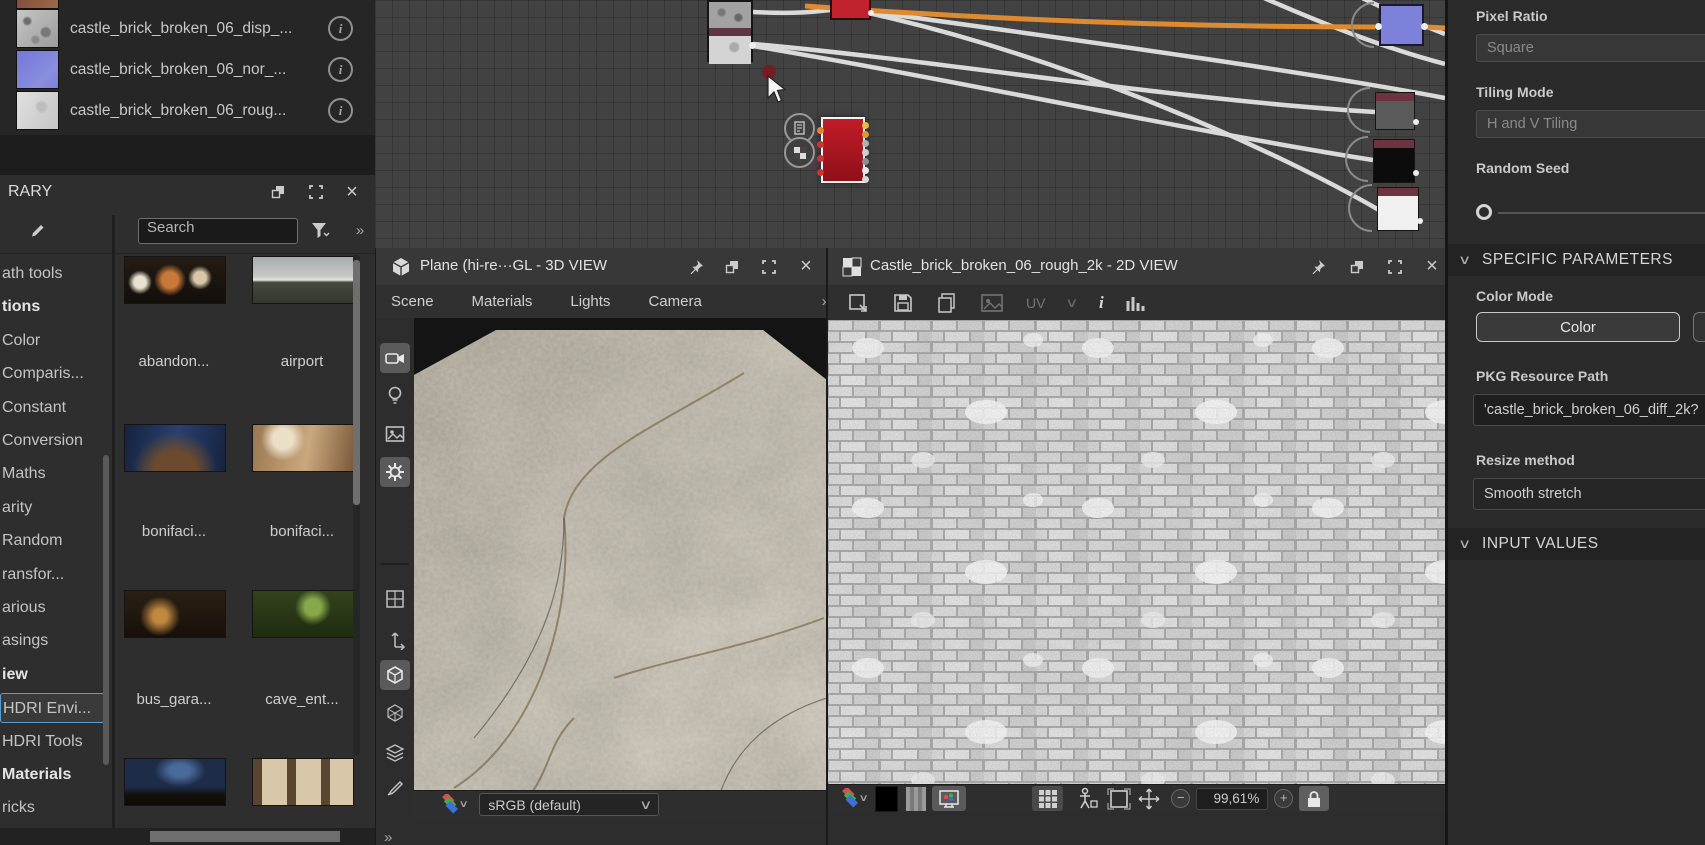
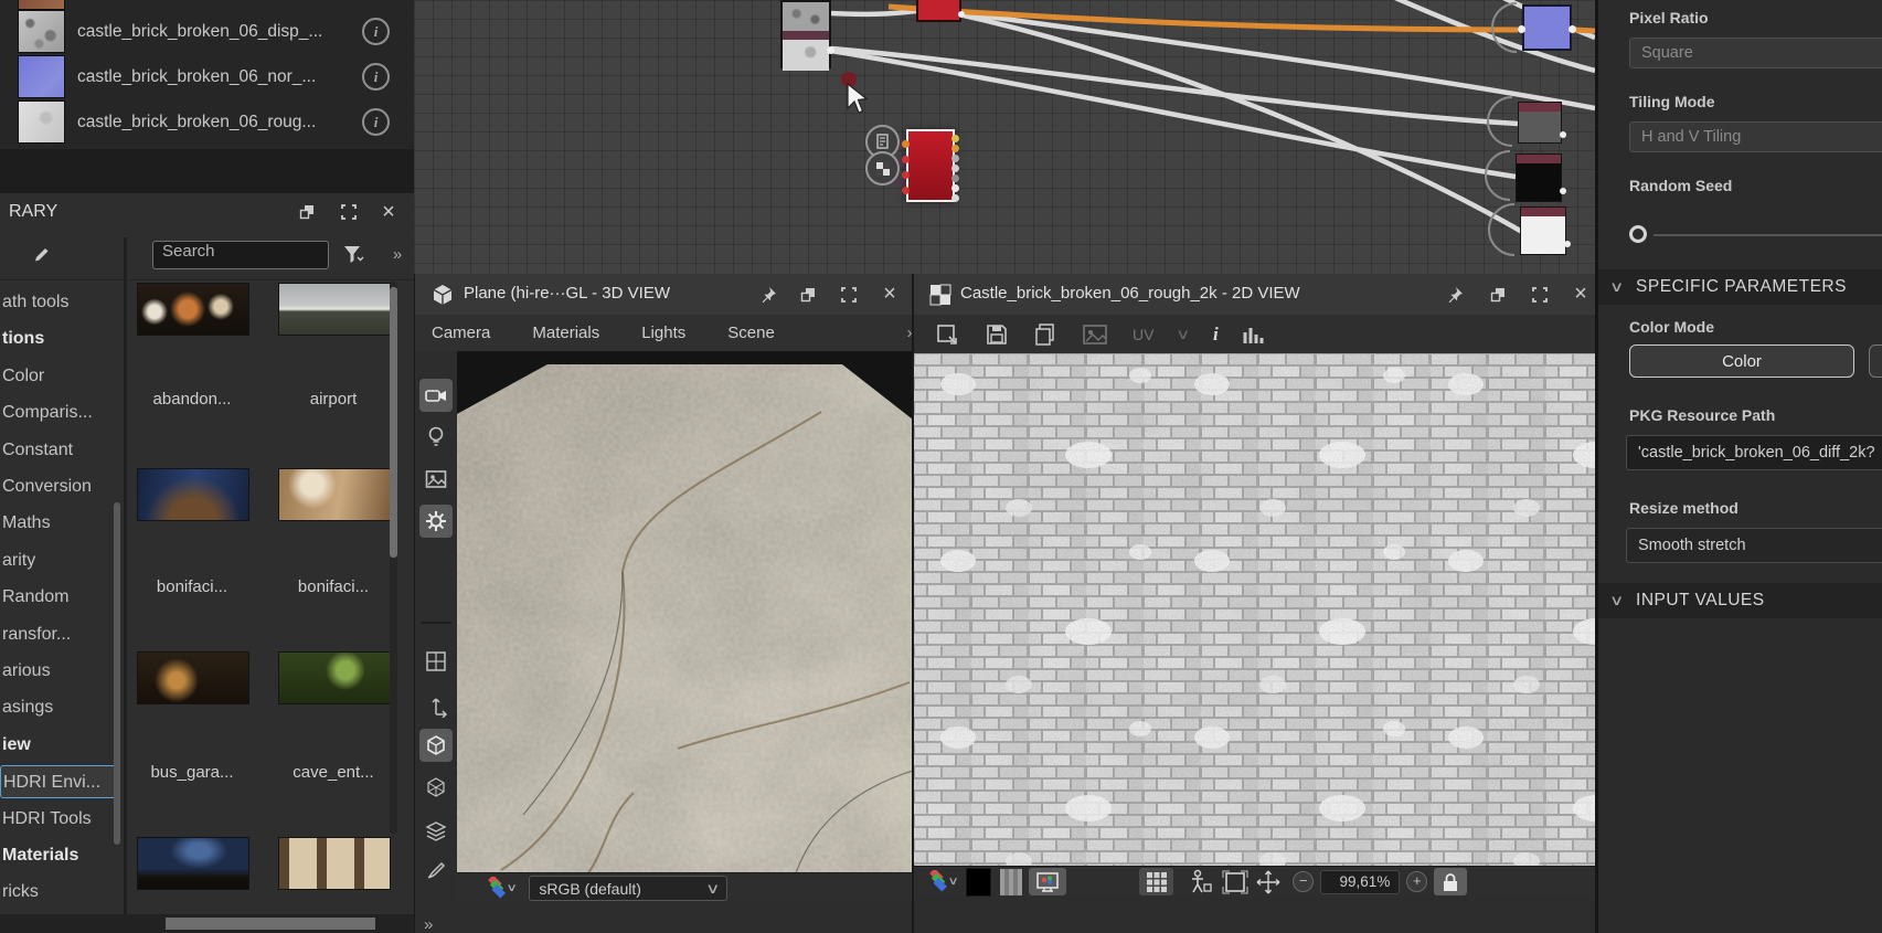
  castle_brick_broken_06_disp_...
  i
  castle_brick_broken_06_nor_...
  i
  castle_brick_broken_06_roug...
  i
  RARY
  ×
  Search
  »
  ath tools
  tions
  Color
  Comparis...
  Constant
  Conversion
  Maths
  arity
  Random
  ransfor...
  arious
  asings
  iew
  HDRI Envi...
  HDRI Tools
  Materials
  ricks
  abandon...
  airport
  bonifaci...
  bonifaci...
  bus_gara...
  cave_ent...
  Plane (hi-re···GL - 3D VIEW
  ×
- Scene
+ Camera
  Materials
  Lights
- Camera
+ Scene
  »
  ∨
  sRGB (default)
  ∨
  Castle_brick_broken_06_rough_2k - 2D VIEW
  ×
  UV
  ∨
  i
  ∨
  −
  99,61%
  +
  Pixel Ratio
  Square
  Tiling Mode
  H and V Tiling
  Random Seed
  ∨
  SPECIFIC PARAMETERS
  Color Mode
  Color
  PKG Resource Path
  'castle_brick_broken_06_diff_2k?
  Resize method
  Smooth stretch
  ∨
  INPUT VALUES
